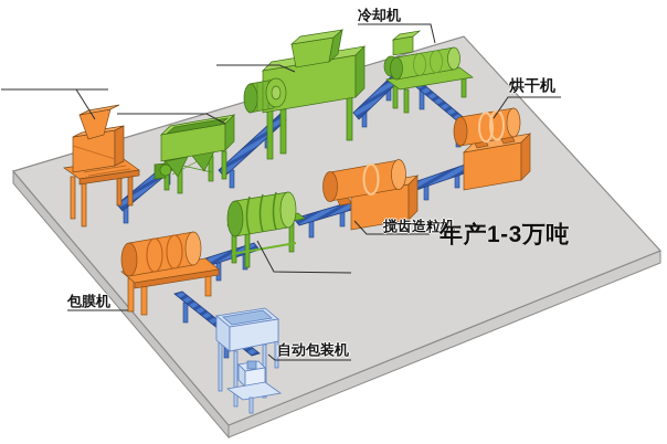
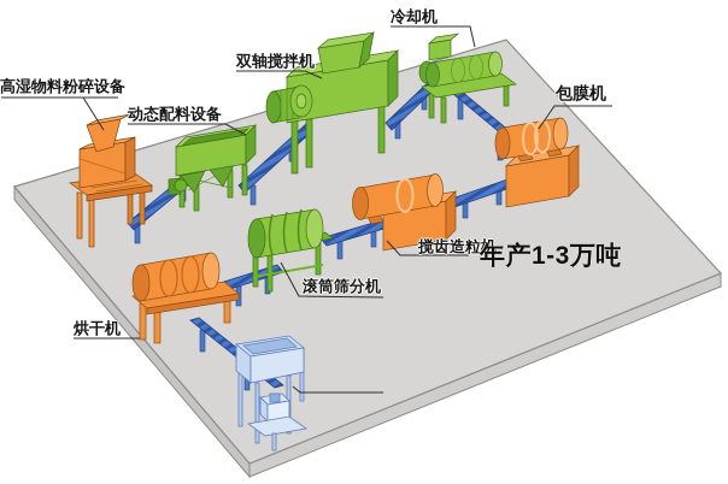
+ 高湿物料粉碎设备
+ 动态配料设备
+ 双轴搅拌机
  冷却机
- 烘干机
+ 包膜机
  搅齿造粒机
+ 滚筒筛分机
- 包膜机
+ 烘干机
- 自动包装机
  年产1-3万吨
